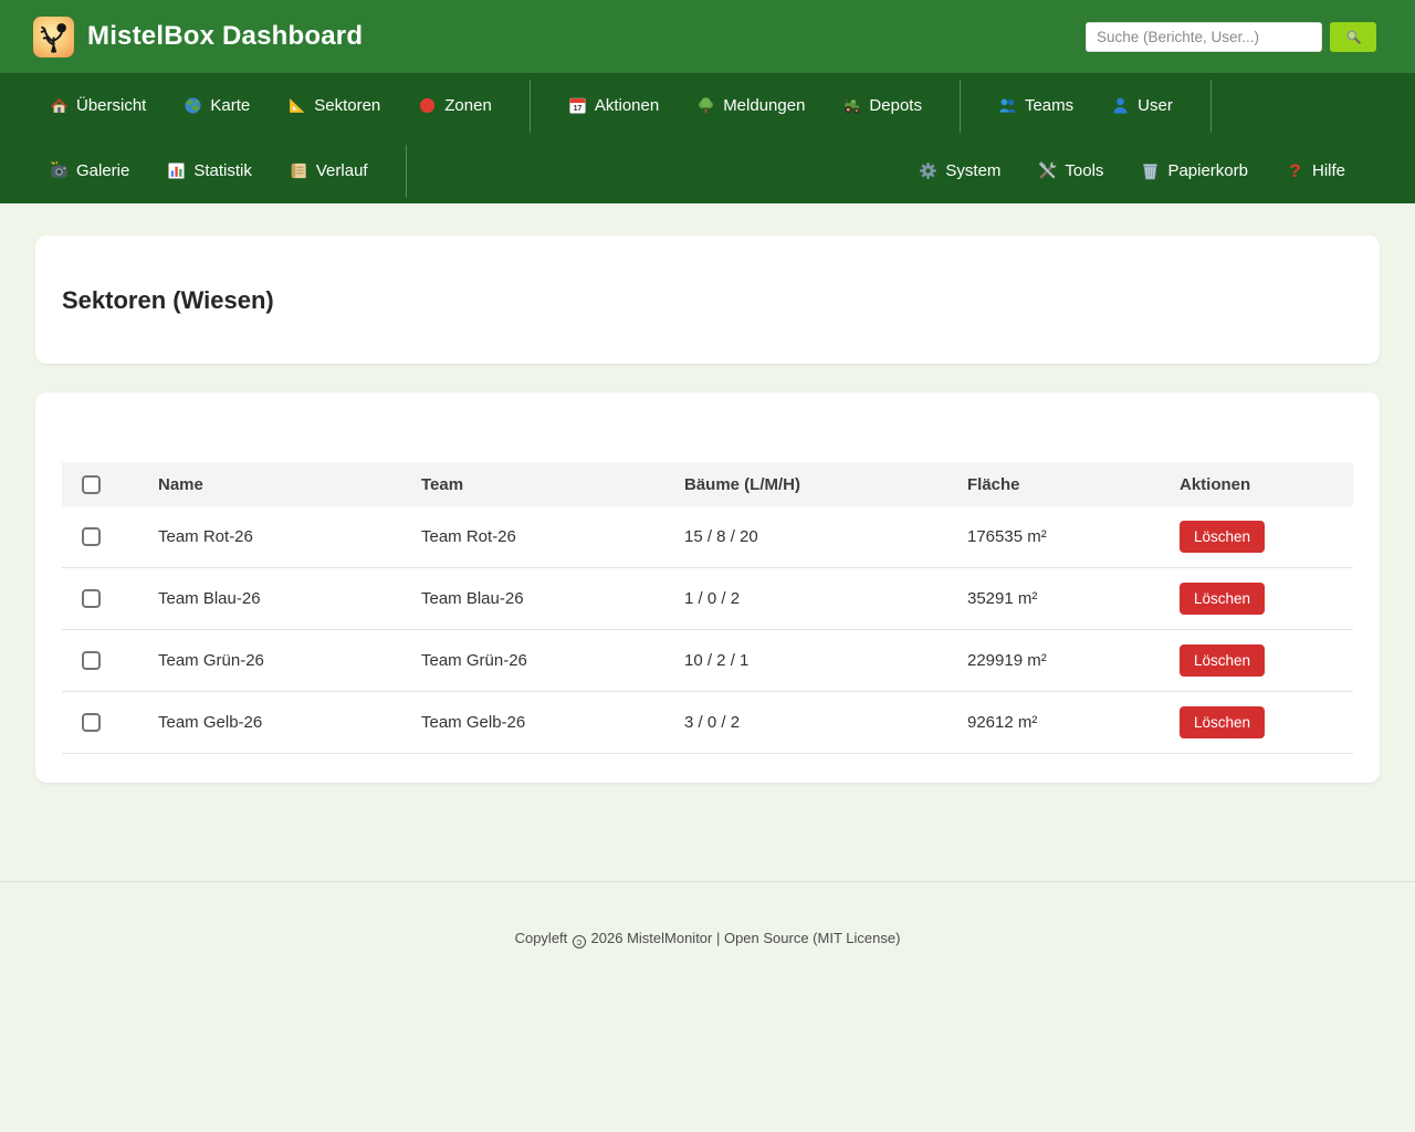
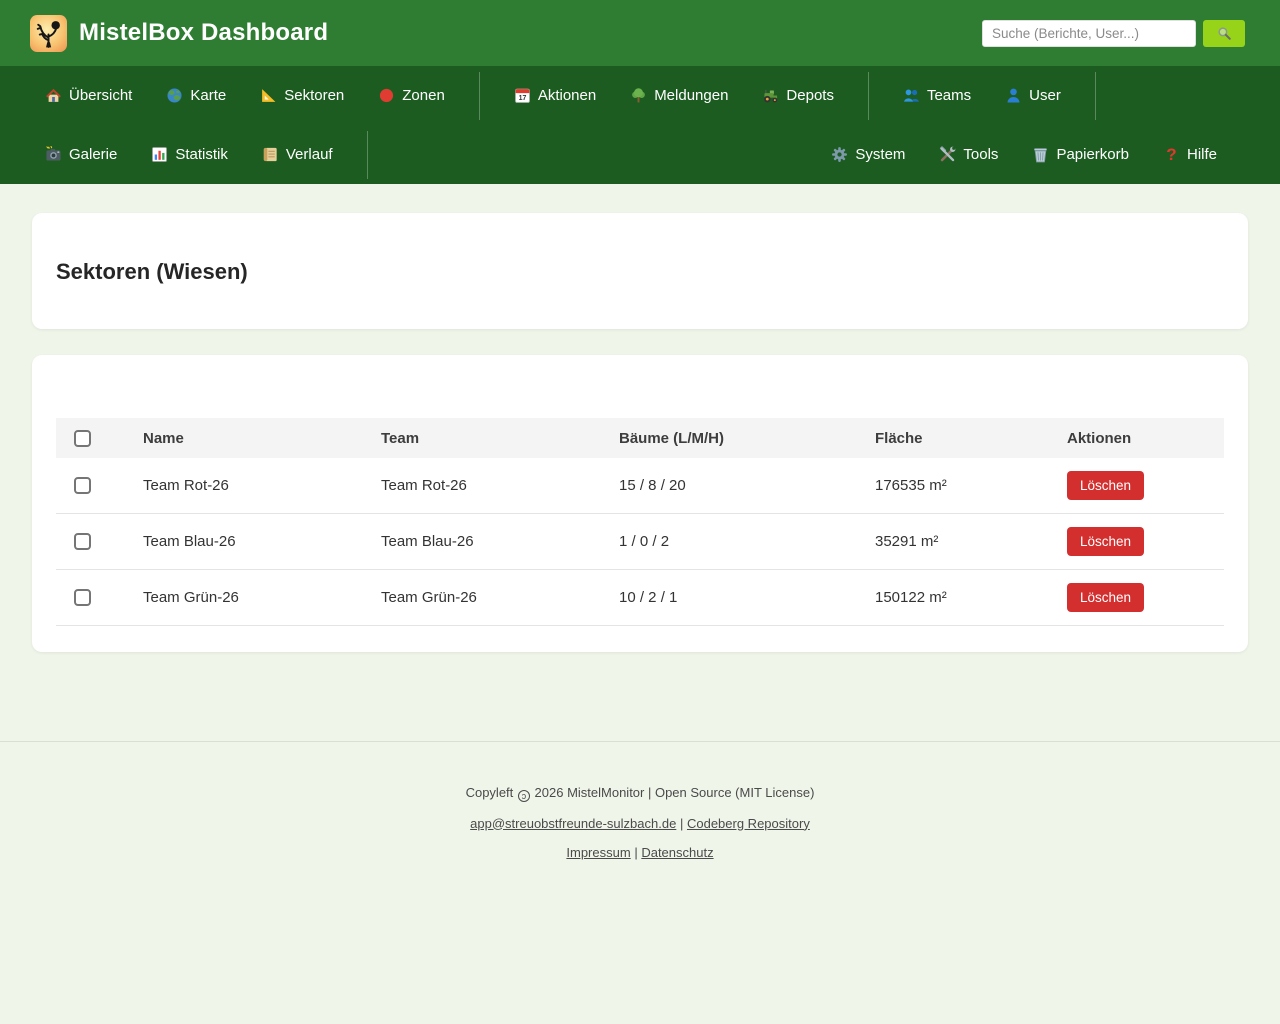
  MistelBox Dashboard
  Suche (Berichte, User...)
  Übersicht
  Karte
  Sektoren
  Zonen
  Aktionen
  Meldungen
  Depots
  Teams
  User
  Galerie
  Statistik
  Verlauf
  System
  Tools
  Papierkorb
  ?
  Hilfe
  Sektoren (Wiesen)
  	Name	Team	Bäume (L/M/H)	Fläche	Aktionen
  	Team Rot-26	Team Rot-26	15 / 8 / 20	176535 m²	Löschen
  	Team Blau-26	Team Blau-26	1 / 0 / 2	35291 m²	Löschen
- 	Team Grün-26	Team Grün-26	10 / 2 / 1	229919 m²	Löschen
+ 	Team Grün-26	Team Grün-26	10 / 2 / 1	150122 m²	Löschen
- 	Team Gelb-26	Team Gelb-26	3 / 0 / 2	92612 m²	Löschen
  Copyleft
  ɔ
  2026 MistelMonitor | Open Source (MIT License)
+ app@streuobstfreunde-sulzbach.de | Codeberg Repository
+ Impressum | Datenschutz
